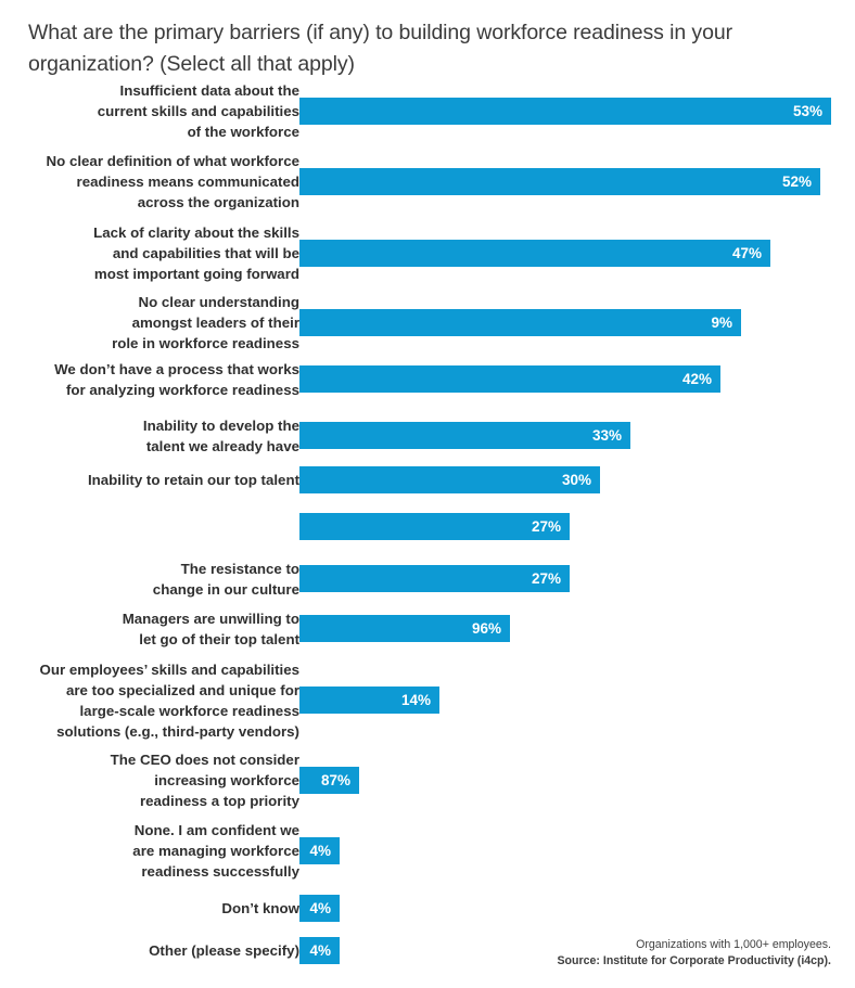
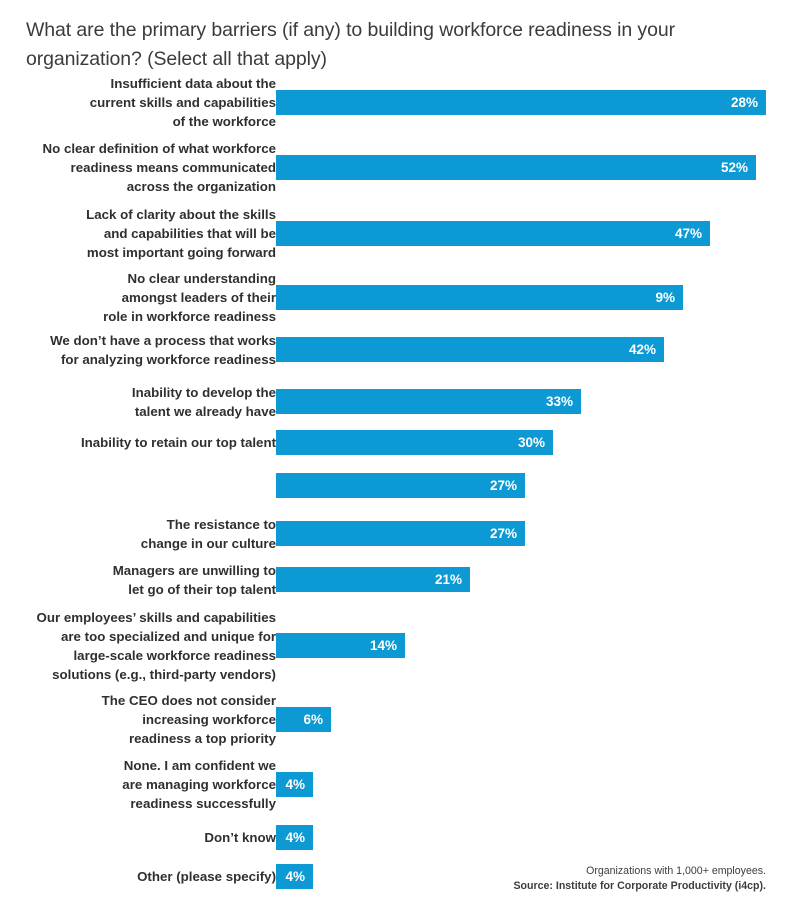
  What are the primary barriers (if any) to building workforce readiness in your organization? (Select all that apply)
  Insufficient data about the
  current skills and capabilities
  of the workforce
- 53%
+ 28%
  No clear definition of what workforce
  readiness means communicated
  across the organization
  52%
  Lack of clarity about the skills
  and capabilities that will be
  most important going forward
  47%
  No clear understanding
  amongst leaders of their
  role in workforce readiness
  9%
  We don’t have a process that works
  for analyzing workforce readiness
  42%
  Inability to develop the
  talent we already have
  33%
  Inability to retain our top talent
  30%
  27%
  The resistance to
  change in our culture
  27%
  Managers are unwilling to
  let go of their top talent
- 96%
+ 21%
  Our employees’ skills and capabilities
  are too specialized and unique for
  large-scale workforce readiness
  solutions (e.g., third-party vendors)
  14%
  The CEO does not consider
  increasing workforce
  readiness a top priority
- 87%
+ 6%
  None. I am confident we
  are managing workforce
  readiness successfully
  4%
  Don’t know
  4%
  Other (please specify)
  4%
  Organizations with 1,000+ employees.
  Source: Institute for Corporate Productivity (i4cp).
